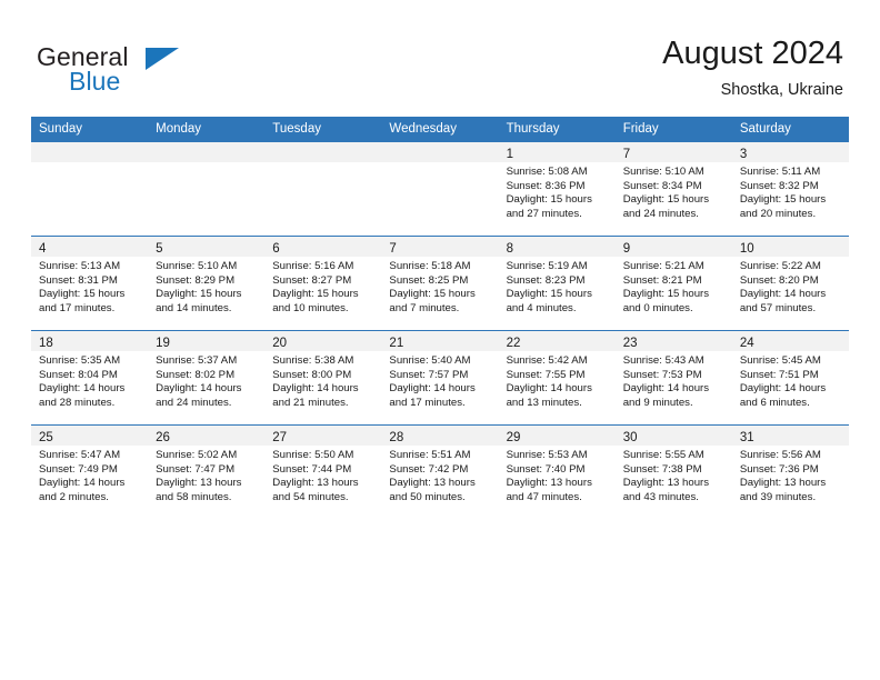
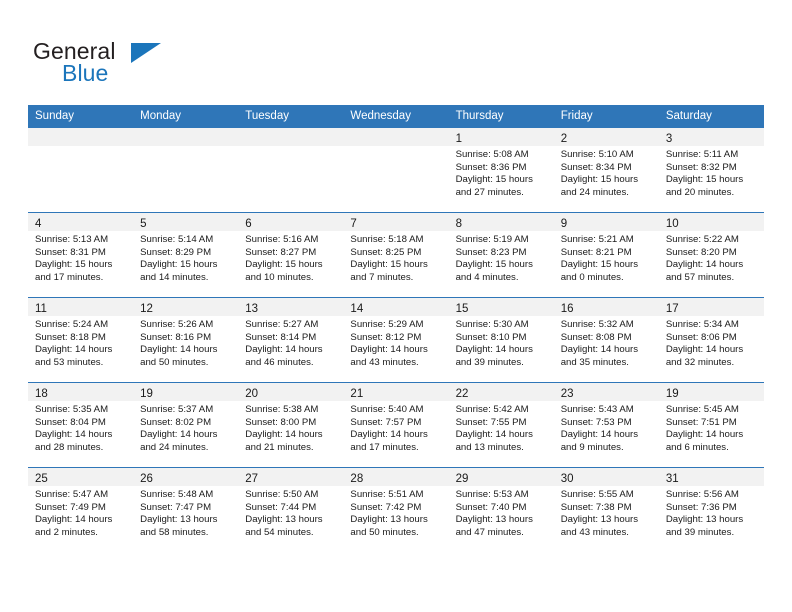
  General
  Blue
- August 2024
- Shostka, Ukraine
  Sunday	Monday	Tuesday	Wednesday	Thursday	Friday	Saturday
- 				1Sunrise: 5:08 AMSunset: 8:36 PMDaylight: 15 hoursand 27 minutes.	7Sunrise: 5:10 AMSunset: 8:34 PMDaylight: 15 hoursand 24 minutes.	3Sunrise: 5:11 AMSunset: 8:32 PMDaylight: 15 hoursand 20 minutes.
+ 				1Sunrise: 5:08 AMSunset: 8:36 PMDaylight: 15 hoursand 27 minutes.	2Sunrise: 5:10 AMSunset: 8:34 PMDaylight: 15 hoursand 24 minutes.	3Sunrise: 5:11 AMSunset: 8:32 PMDaylight: 15 hoursand 20 minutes.
- 4Sunrise: 5:13 AMSunset: 8:31 PMDaylight: 15 hoursand 17 minutes.	5Sunrise: 5:10 AMSunset: 8:29 PMDaylight: 15 hoursand 14 minutes.	6Sunrise: 5:16 AMSunset: 8:27 PMDaylight: 15 hoursand 10 minutes.	7Sunrise: 5:18 AMSunset: 8:25 PMDaylight: 15 hoursand 7 minutes.	8Sunrise: 5:19 AMSunset: 8:23 PMDaylight: 15 hoursand 4 minutes.	9Sunrise: 5:21 AMSunset: 8:21 PMDaylight: 15 hoursand 0 minutes.	10Sunrise: 5:22 AMSunset: 8:20 PMDaylight: 14 hoursand 57 minutes.
+ 4Sunrise: 5:13 AMSunset: 8:31 PMDaylight: 15 hoursand 17 minutes.	5Sunrise: 5:14 AMSunset: 8:29 PMDaylight: 15 hoursand 14 minutes.	6Sunrise: 5:16 AMSunset: 8:27 PMDaylight: 15 hoursand 10 minutes.	7Sunrise: 5:18 AMSunset: 8:25 PMDaylight: 15 hoursand 7 minutes.	8Sunrise: 5:19 AMSunset: 8:23 PMDaylight: 15 hoursand 4 minutes.	9Sunrise: 5:21 AMSunset: 8:21 PMDaylight: 15 hoursand 0 minutes.	10Sunrise: 5:22 AMSunset: 8:20 PMDaylight: 14 hoursand 57 minutes.
+ 11Sunrise: 5:24 AMSunset: 8:18 PMDaylight: 14 hoursand 53 minutes.	12Sunrise: 5:26 AMSunset: 8:16 PMDaylight: 14 hoursand 50 minutes.	13Sunrise: 5:27 AMSunset: 8:14 PMDaylight: 14 hoursand 46 minutes.	14Sunrise: 5:29 AMSunset: 8:12 PMDaylight: 14 hoursand 43 minutes.	15Sunrise: 5:30 AMSunset: 8:10 PMDaylight: 14 hoursand 39 minutes.	16Sunrise: 5:32 AMSunset: 8:08 PMDaylight: 14 hoursand 35 minutes.	17Sunrise: 5:34 AMSunset: 8:06 PMDaylight: 14 hoursand 32 minutes.
- 18Sunrise: 5:35 AMSunset: 8:04 PMDaylight: 14 hoursand 28 minutes.	19Sunrise: 5:37 AMSunset: 8:02 PMDaylight: 14 hoursand 24 minutes.	20Sunrise: 5:38 AMSunset: 8:00 PMDaylight: 14 hoursand 21 minutes.	21Sunrise: 5:40 AMSunset: 7:57 PMDaylight: 14 hoursand 17 minutes.	22Sunrise: 5:42 AMSunset: 7:55 PMDaylight: 14 hoursand 13 minutes.	23Sunrise: 5:43 AMSunset: 7:53 PMDaylight: 14 hoursand 9 minutes.	24Sunrise: 5:45 AMSunset: 7:51 PMDaylight: 14 hoursand 6 minutes.
+ 18Sunrise: 5:35 AMSunset: 8:04 PMDaylight: 14 hoursand 28 minutes.	19Sunrise: 5:37 AMSunset: 8:02 PMDaylight: 14 hoursand 24 minutes.	20Sunrise: 5:38 AMSunset: 8:00 PMDaylight: 14 hoursand 21 minutes.	21Sunrise: 5:40 AMSunset: 7:57 PMDaylight: 14 hoursand 17 minutes.	22Sunrise: 5:42 AMSunset: 7:55 PMDaylight: 14 hoursand 13 minutes.	23Sunrise: 5:43 AMSunset: 7:53 PMDaylight: 14 hoursand 9 minutes.	19Sunrise: 5:45 AMSunset: 7:51 PMDaylight: 14 hoursand 6 minutes.
- 25Sunrise: 5:47 AMSunset: 7:49 PMDaylight: 14 hoursand 2 minutes.	26Sunrise: 5:02 AMSunset: 7:47 PMDaylight: 13 hoursand 58 minutes.	27Sunrise: 5:50 AMSunset: 7:44 PMDaylight: 13 hoursand 54 minutes.	28Sunrise: 5:51 AMSunset: 7:42 PMDaylight: 13 hoursand 50 minutes.	29Sunrise: 5:53 AMSunset: 7:40 PMDaylight: 13 hoursand 47 minutes.	30Sunrise: 5:55 AMSunset: 7:38 PMDaylight: 13 hoursand 43 minutes.	31Sunrise: 5:56 AMSunset: 7:36 PMDaylight: 13 hoursand 39 minutes.
+ 25Sunrise: 5:47 AMSunset: 7:49 PMDaylight: 14 hoursand 2 minutes.	26Sunrise: 5:48 AMSunset: 7:47 PMDaylight: 13 hoursand 58 minutes.	27Sunrise: 5:50 AMSunset: 7:44 PMDaylight: 13 hoursand 54 minutes.	28Sunrise: 5:51 AMSunset: 7:42 PMDaylight: 13 hoursand 50 minutes.	29Sunrise: 5:53 AMSunset: 7:40 PMDaylight: 13 hoursand 47 minutes.	30Sunrise: 5:55 AMSunset: 7:38 PMDaylight: 13 hoursand 43 minutes.	31Sunrise: 5:56 AMSunset: 7:36 PMDaylight: 13 hoursand 39 minutes.
